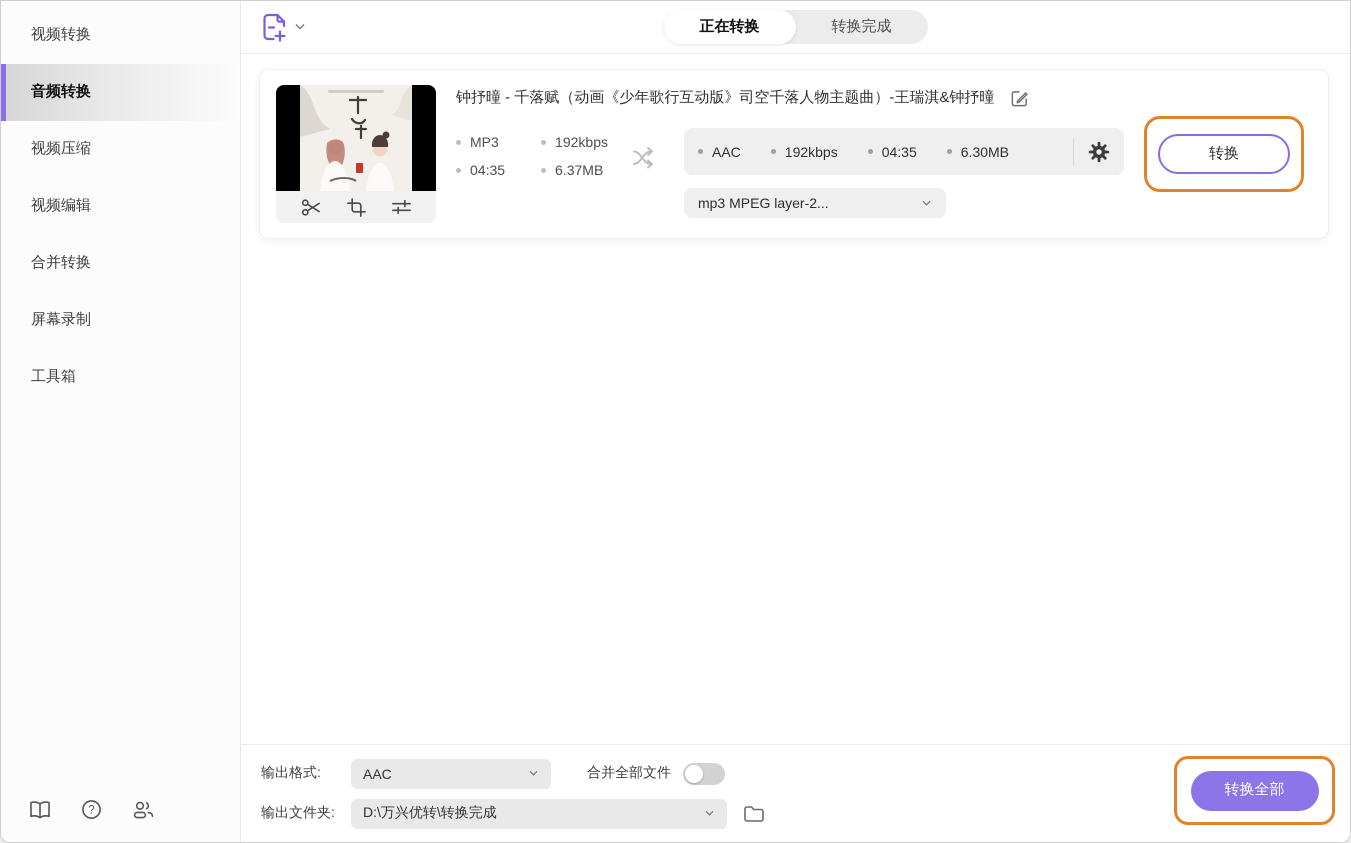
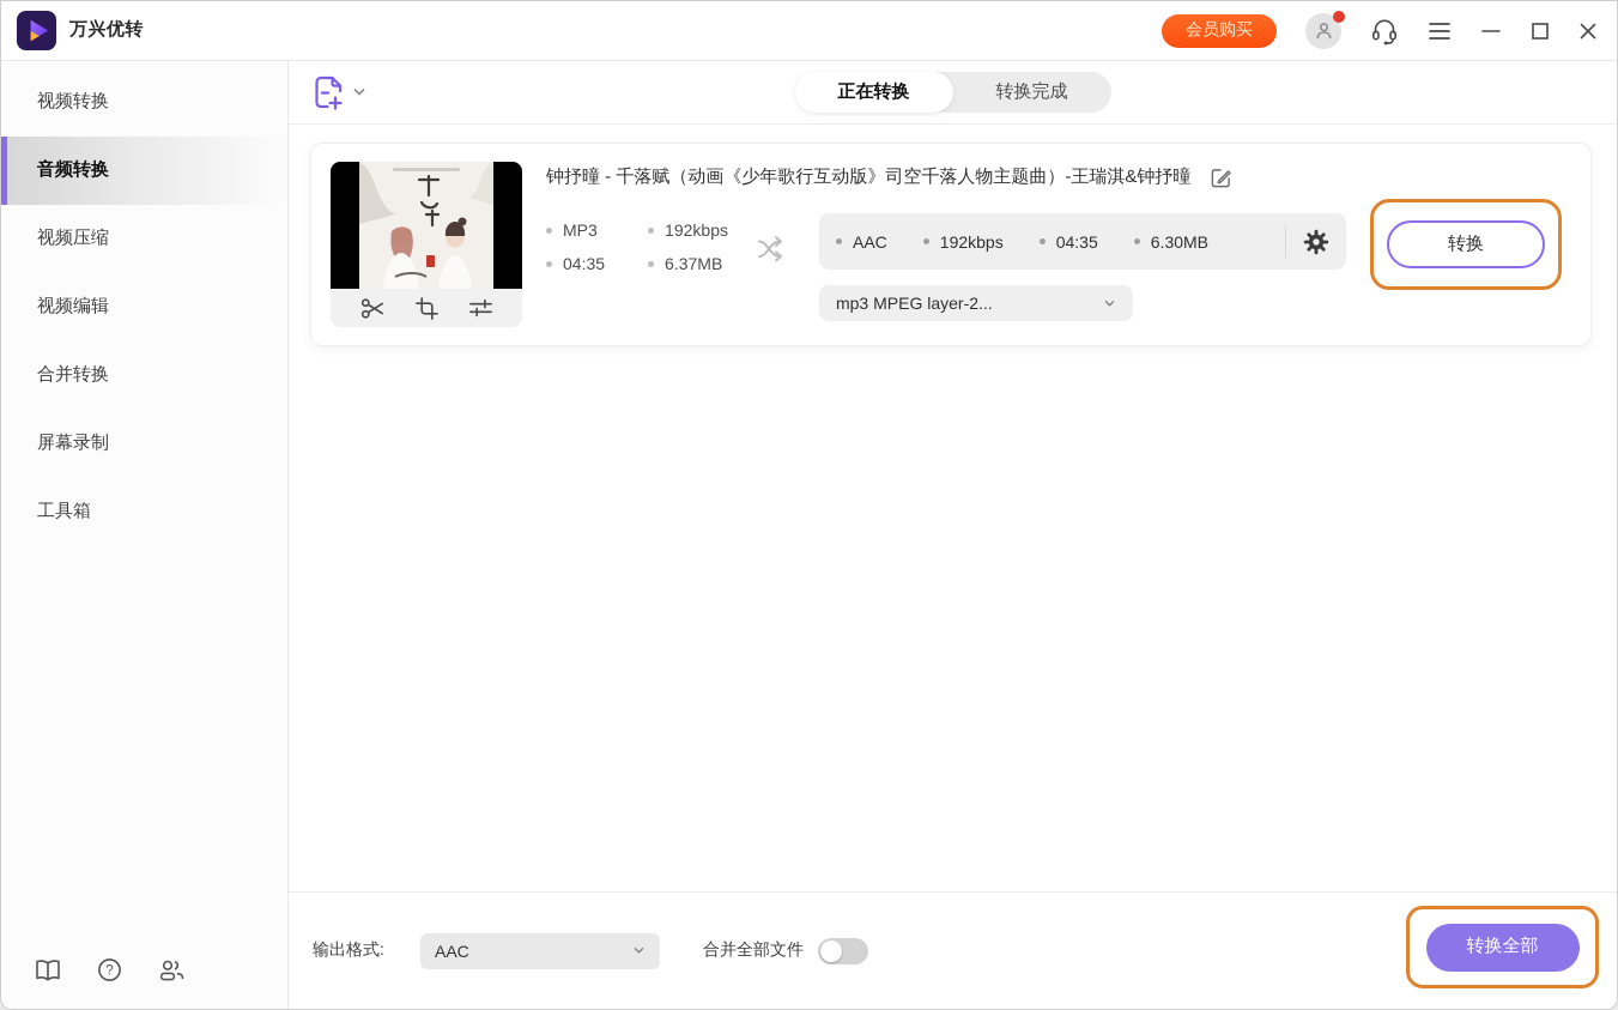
+ 万兴优转
+ 会员购买
  视频转换
  音频转换
  视频压缩
  视频编辑
  合并转换
  屏幕录制
  工具箱
  ?
  正在转换
  转换完成
  钟抒曈 - 千落赋（动画《少年歌行互动版》司空千落人物主题曲）-王瑞淇&钟抒曈
  MP3
  192kbps
  04:35
  6.37MB
  AAC
  192kbps
  04:35
  6.30MB
  mp3 MPEG layer-2...
  转换
  输出格式:
  AAC
  合并全部文件
- 输出文件夹:
- D:\万兴优转\转换完成
  转换全部
